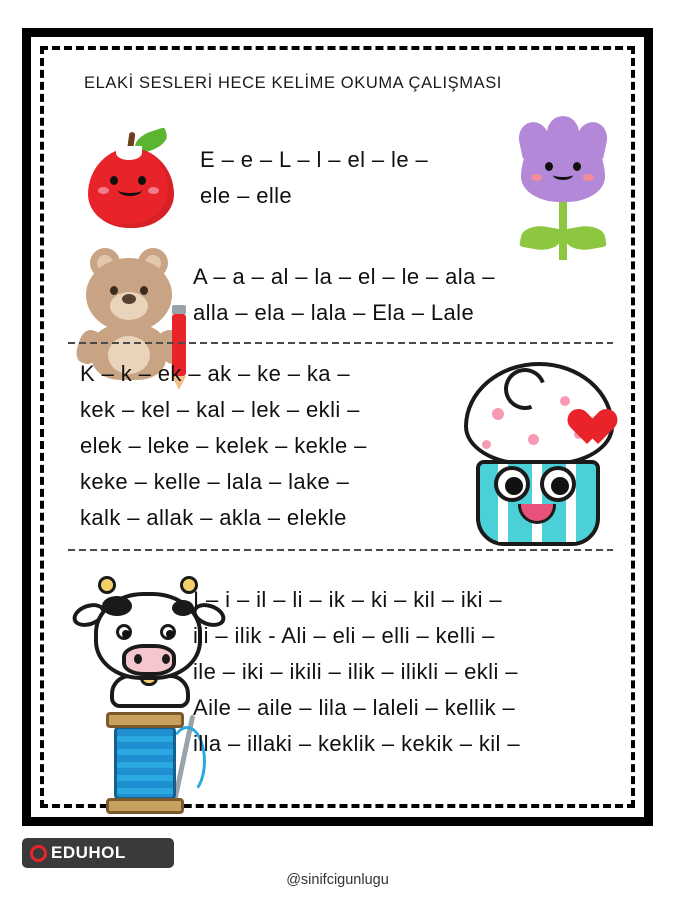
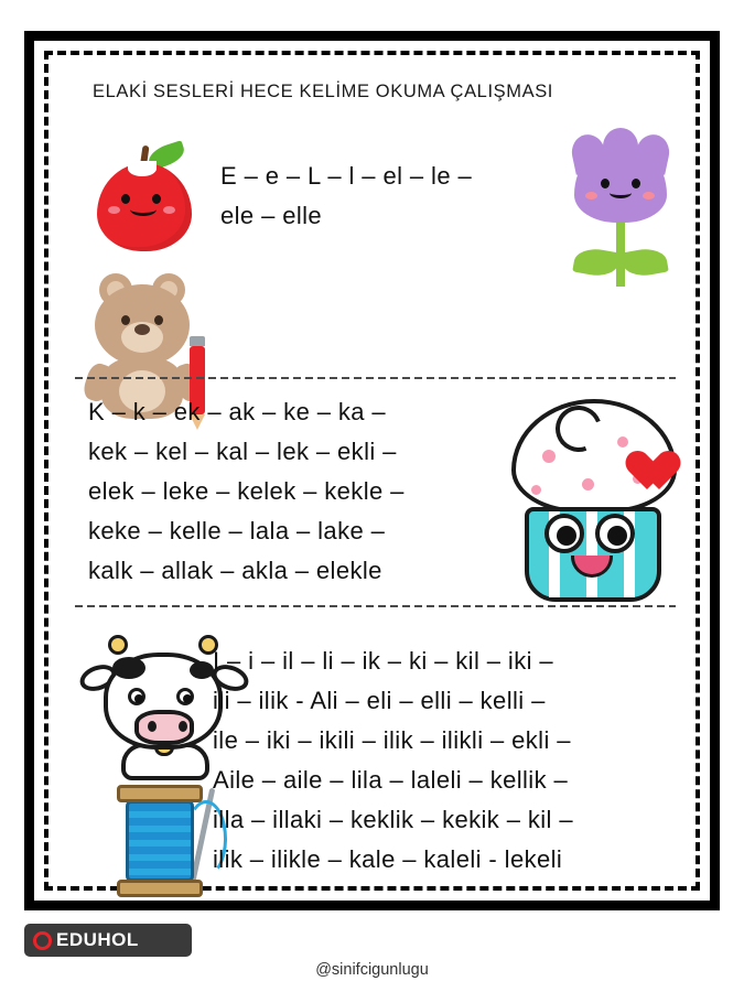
  ELAKİ SESLERİ HECE KELİME OKUMA ÇALIŞMASI
  E – e – L – l – el – le –
  ele – elle
- A – a – al – la – el – le – ala –
- alla – ela – lala – Ela – Lale
  K – k – ek – ak – ke – ka –
  kek – kel – kal – lek – ekli –
  elek – leke – kelek – kekle –
  keke – kelle – lala – lake –
  kalk – allak – akla – elekle
  İ – i – il – li – ik – ki – kil – iki –
  ili – ilik - Ali – eli – elli – kelli –
  ile – iki – ikili – ilik – ilikli – ekli –
  Aile – aile – lila – laleli – kellik –
  illa – illaki – keklik – kekik – kil –
+ ilik – ilikle – kale – kaleli - lekeli
  EDUHOL
  @sinifcigunlugu
